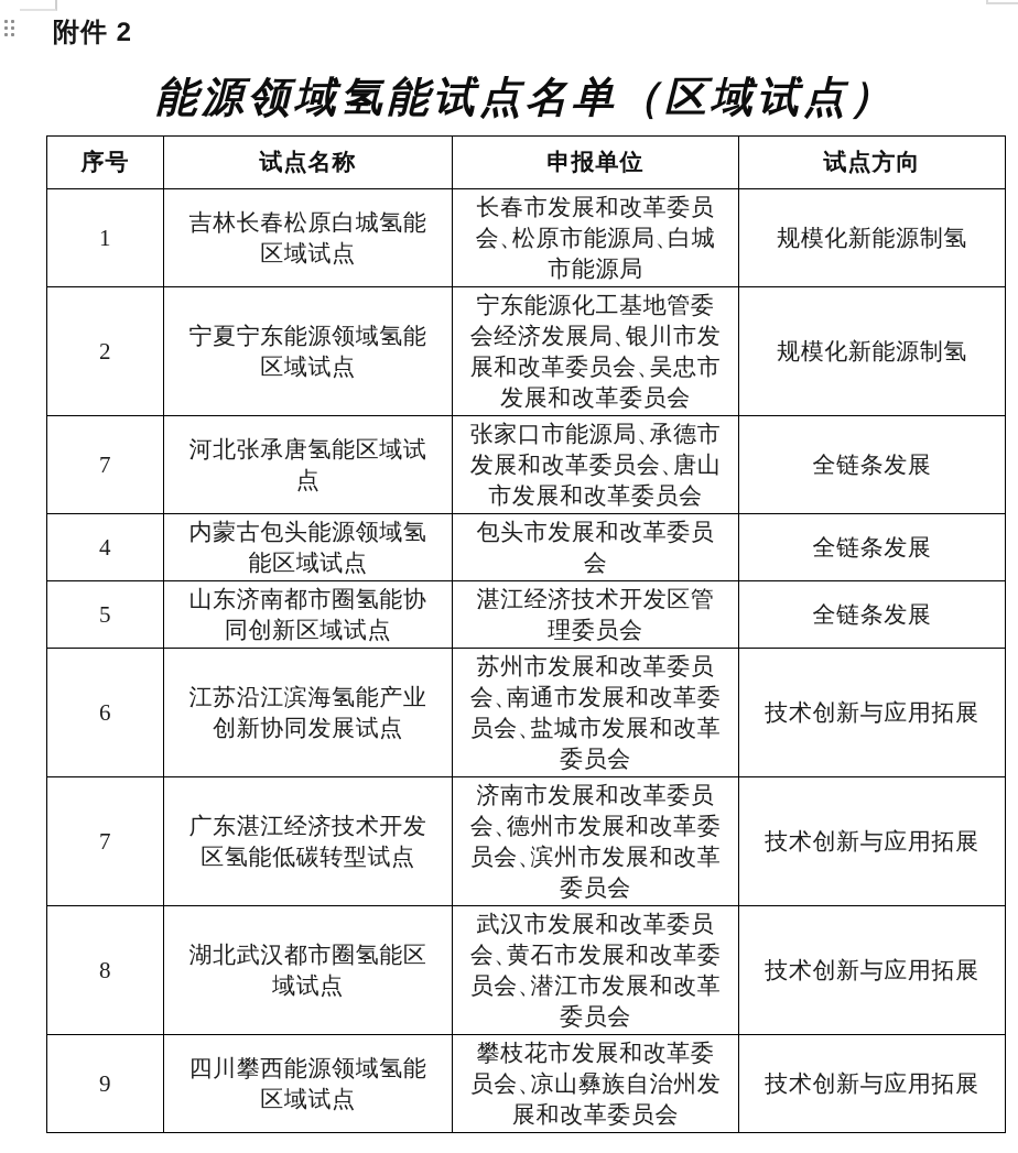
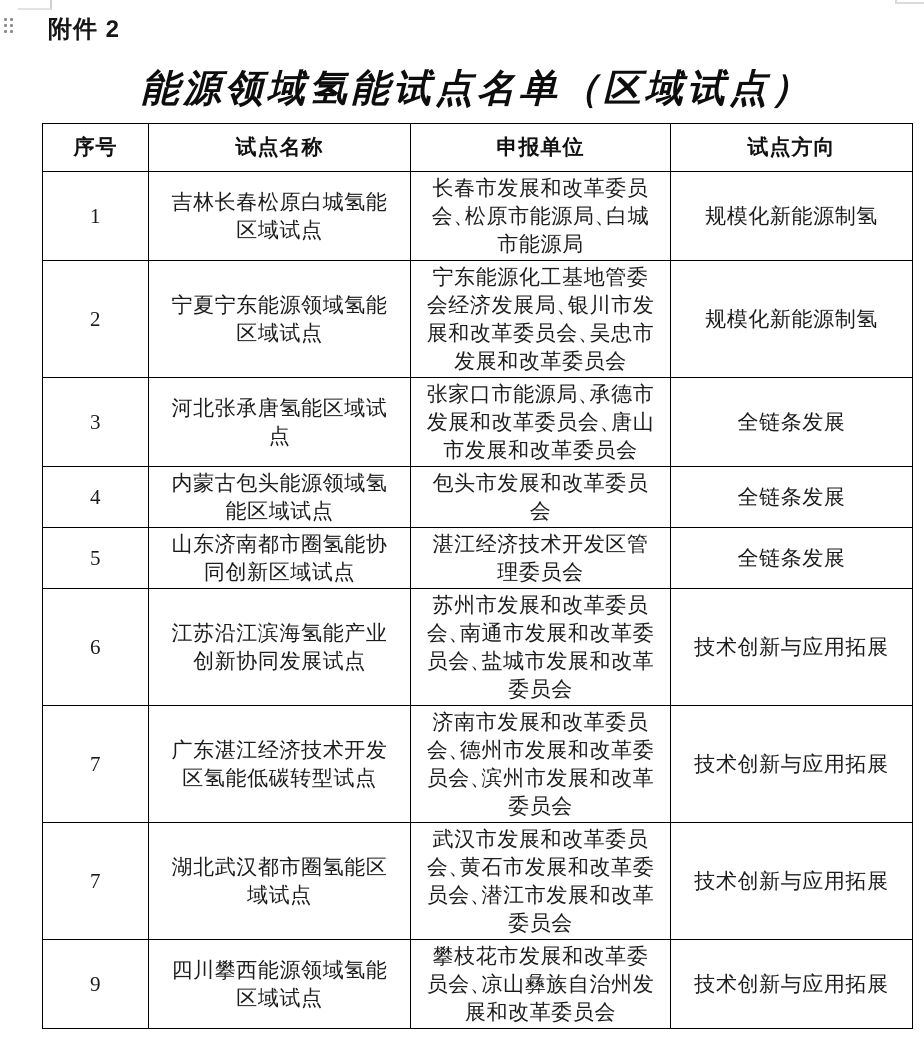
  附件 2
  能源领域氢能试点名单（区域试点）
  序号	试点名称	申报单位	试点方向
  1	吉林长春松原白城氢能区域试点	长春市发展和改革委员会、松原市能源局、白城市能源局	规模化新能源制氢
  2	宁夏宁东能源领域氢能区域试点	宁东能源化工基地管委会经济发展局、银川市发展和改革委员会、吴忠市发展和改革委员会	规模化新能源制氢
- 7	河北张承唐氢能区域试点	张家口市能源局、承德市发展和改革委员会、唐山市发展和改革委员会	全链条发展
+ 3	河北张承唐氢能区域试点	张家口市能源局、承德市发展和改革委员会、唐山市发展和改革委员会	全链条发展
  4	内蒙古包头能源领域氢能区域试点	包头市发展和改革委员会	全链条发展
  5	山东济南都市圈氢能协同创新区域试点	湛江经济技术开发区管理委员会	全链条发展
  6	江苏沿江滨海氢能产业创新协同发展试点	苏州市发展和改革委员会、南通市发展和改革委员会、盐城市发展和改革委员会	技术创新与应用拓展
  7	广东湛江经济技术开发区氢能低碳转型试点	济南市发展和改革委员会、德州市发展和改革委员会、滨州市发展和改革委员会	技术创新与应用拓展
- 8	湖北武汉都市圈氢能区域试点	武汉市发展和改革委员会、黄石市发展和改革委员会、潜江市发展和改革委员会	技术创新与应用拓展
+ 7	湖北武汉都市圈氢能区域试点	武汉市发展和改革委员会、黄石市发展和改革委员会、潜江市发展和改革委员会	技术创新与应用拓展
  9	四川攀西能源领域氢能区域试点	攀枝花市发展和改革委员会、凉山彝族自治州发展和改革委员会	技术创新与应用拓展
